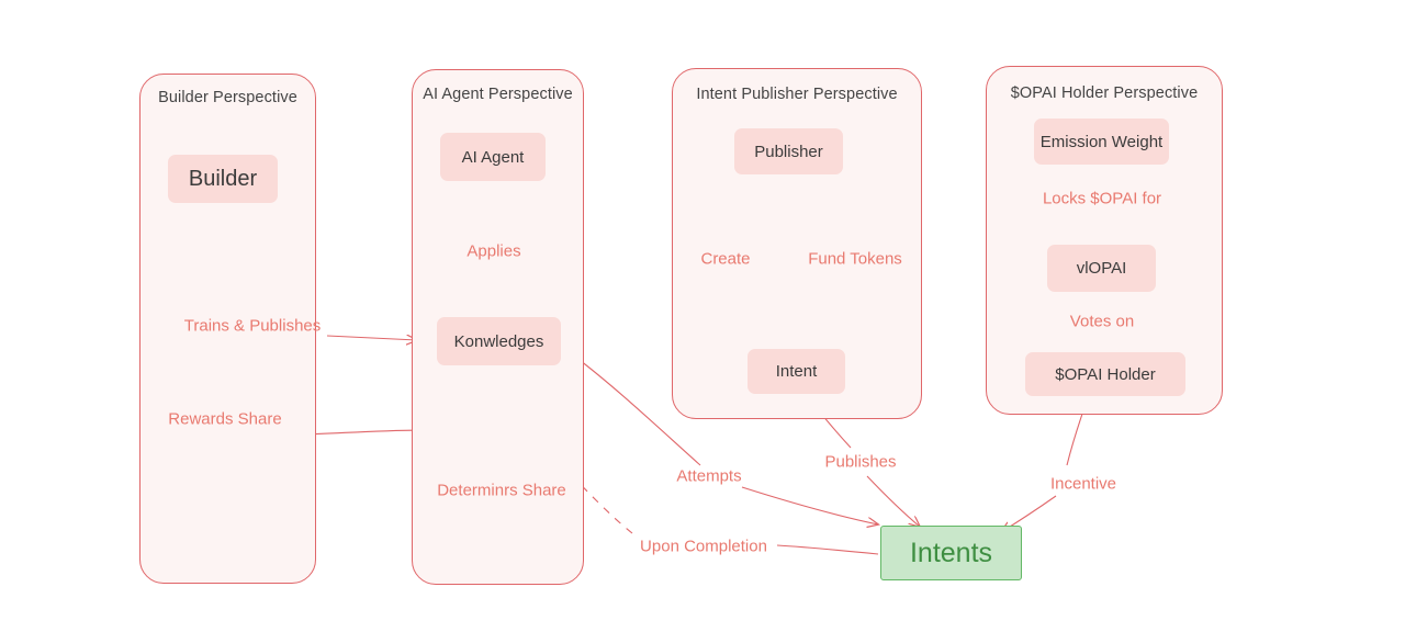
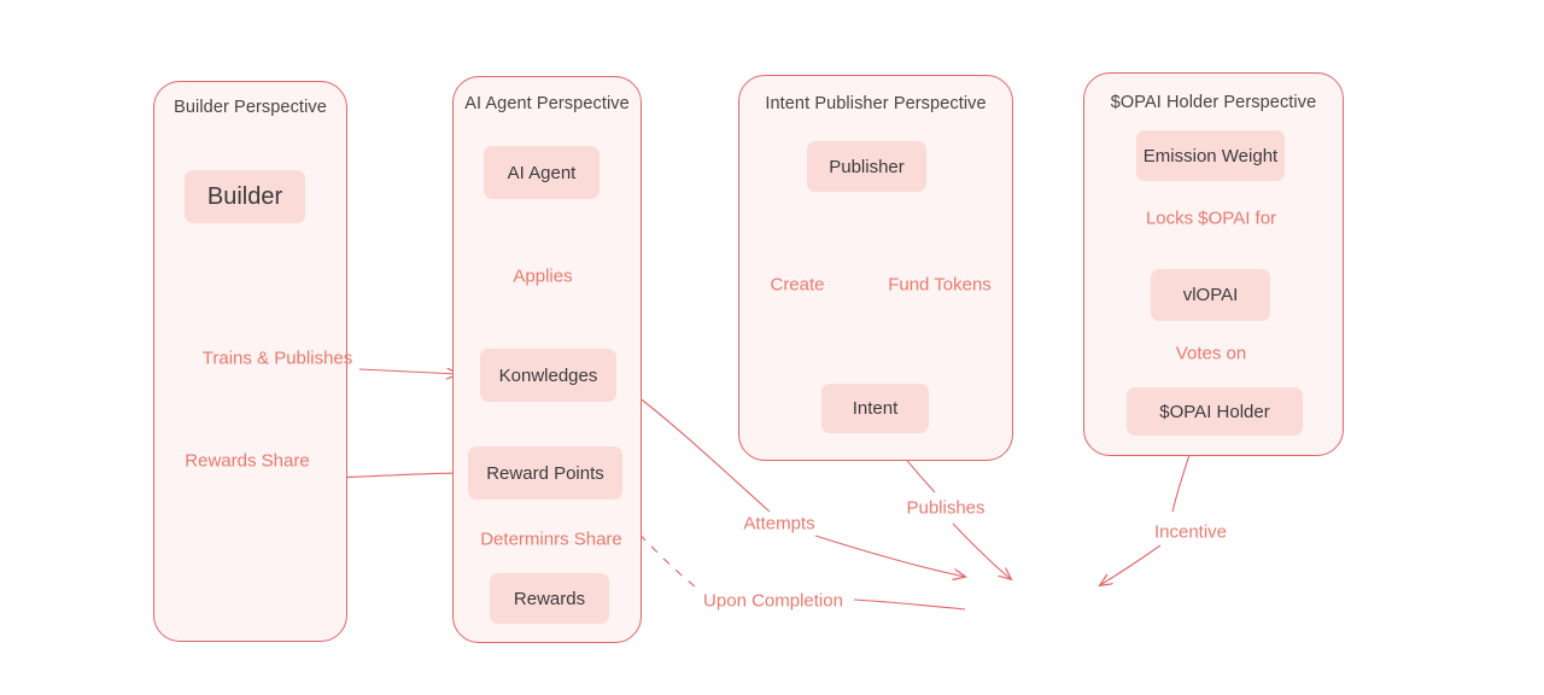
  Builder Perspective
  AI Agent Perspective
  Intent Publisher Perspective
  $OPAI Holder Perspective
  Builder
  AI Agent
  Konwledges
+ Reward Points
+ Rewards
  Publisher
  Intent
  Emission Weight
  vlOPAI
  $OPAI Holder
- Intents
  Applies
  Determinrs Share
  Trains & Publishes
  Rewards Share
  Create
  Fund Tokens
  Locks $OPAI for
  Votes on
  Attempts
  Upon Completion
  Publishes
  Incentive
